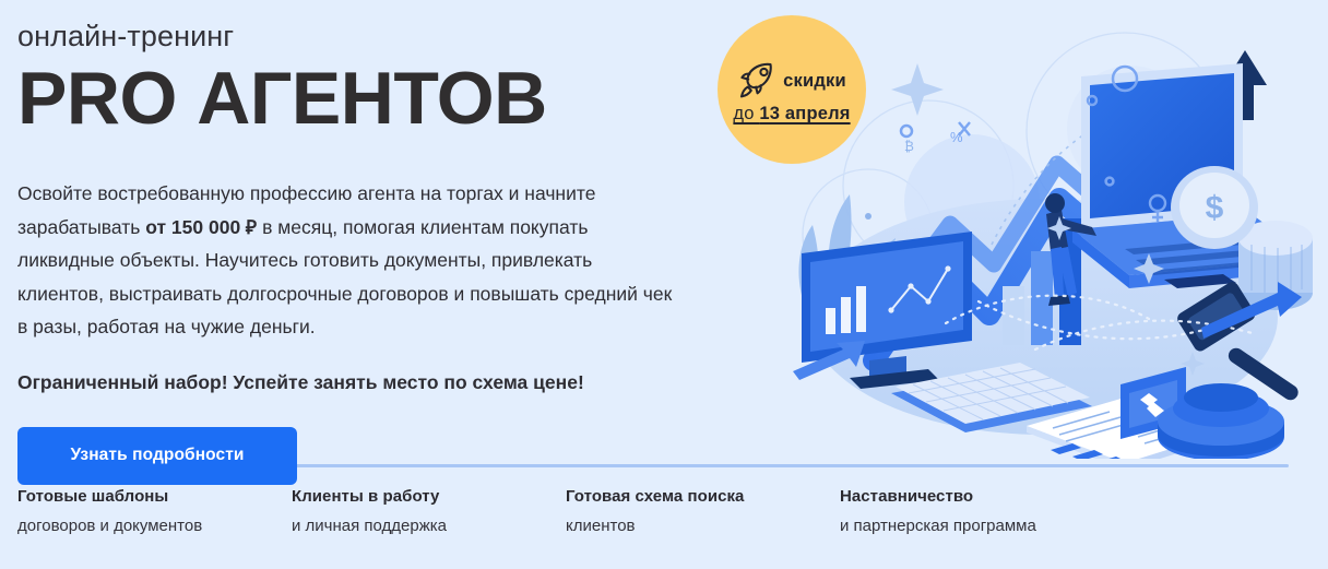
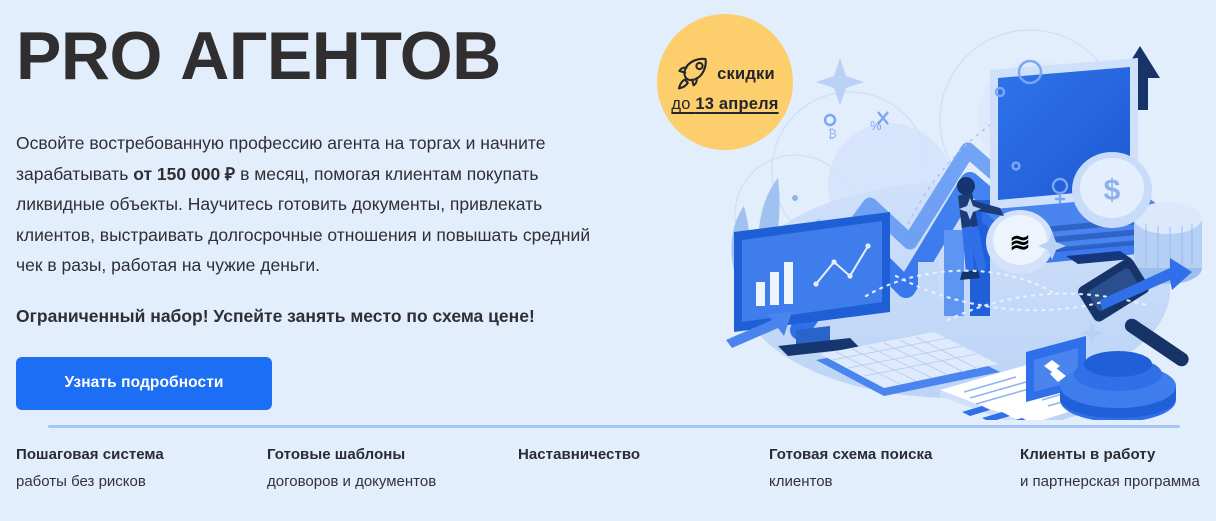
  $
+ ≋
  %
  ₿
- онлайн-тренинг
  PRO АГЕНТОВ
- Освойте востребованную профессию агента на торгах и начните зарабатывать от 150 000 ₽ в месяц, помогая клиентам покупать ликвидные объекты. Научитесь готовить документы, привлекать клиентов, выстраивать долгосрочные договоров и повышать средний чек в разы, работая на чужие деньги.
+ Освойте востребованную профессию агента на торгах и начните зарабатывать от 150 000 ₽ в месяц, помогая клиентам покупать ликвидные объекты. Научитесь готовить документы, привлекать клиентов, выстраивать долгосрочные отношения и повышать средний чек в разы, работая на чужие деньги.
  Ограниченный набор! Успейте занять место по схема цене!
  Узнать подробности
  скидки
  до 13 апреля
+ Пошаговая система
+ работы без рисков
  Готовые шаблоны
  договоров и документов
- Клиенты в работу
+ Наставничество
- и личная поддержка
  Готовая схема поиска
  клиентов
- Наставничество
+ Клиенты в работу
  и партнерская программа
